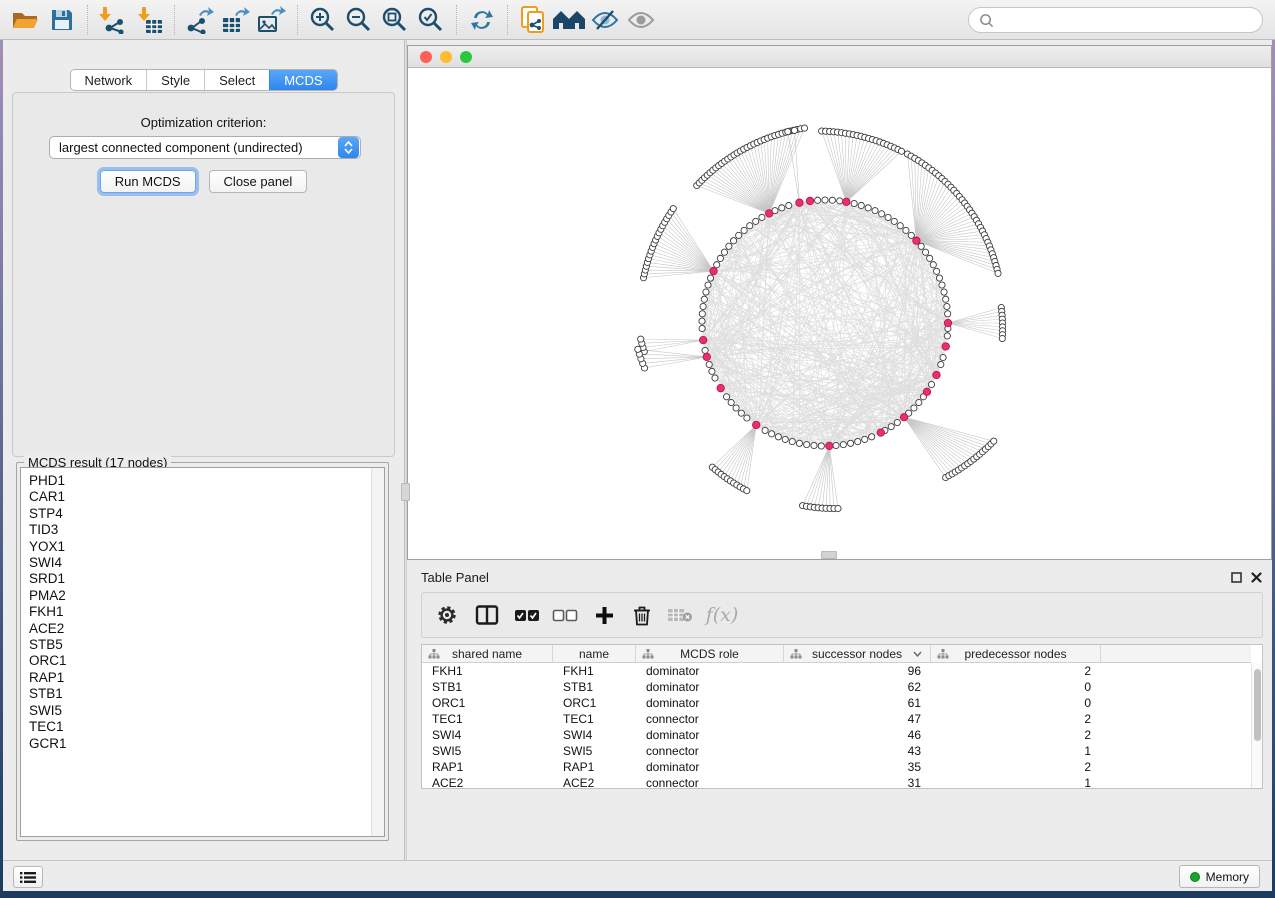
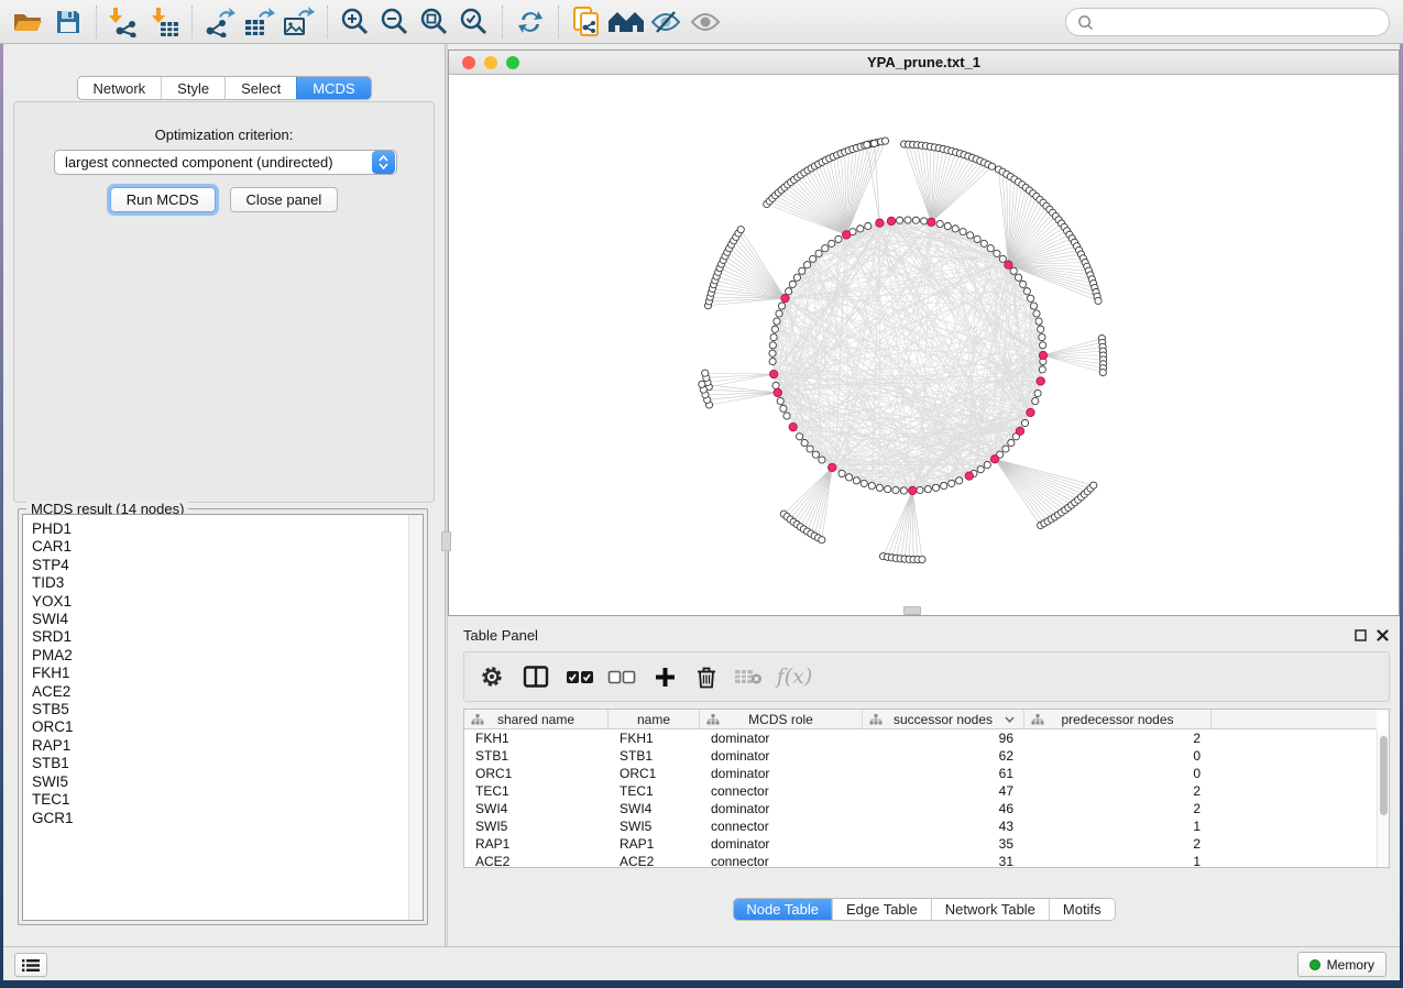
  Network
  Style
  Select
  MCDS
  Optimization criterion:
  largest connected component (undirected)
  Run MCDS
  Close panel
- MCDS result (17 nodes)
+ MCDS result (14 nodes)
  PHD1
  CAR1
  STP4
  TID3
  YOX1
  SWI4
  SRD1
  PMA2
  FKH1
  ACE2
  STB5
  ORC1
  RAP1
  STB1
  SWI5
  TEC1
  GCR1
+ YPA_prune.txt_1
  Table Panel
  f(x)
  shared name
  name
  MCDS role
  successor nodes
  predecessor nodes
  FKH1
  FKH1
  dominator
  96
  2
  STB1
  STB1
  dominator
  62
  0
  ORC1
  ORC1
  dominator
  61
  0
  TEC1
  TEC1
  connector
  47
  2
  SWI4
  SWI4
  dominator
  46
  2
  SWI5
  SWI5
  connector
  43
  1
  RAP1
  RAP1
  dominator
  35
  2
  ACE2
  ACE2
  connector
  31
  1
+ Node Table
+ Edge Table
+ Network Table
+ Motifs
  Memory
